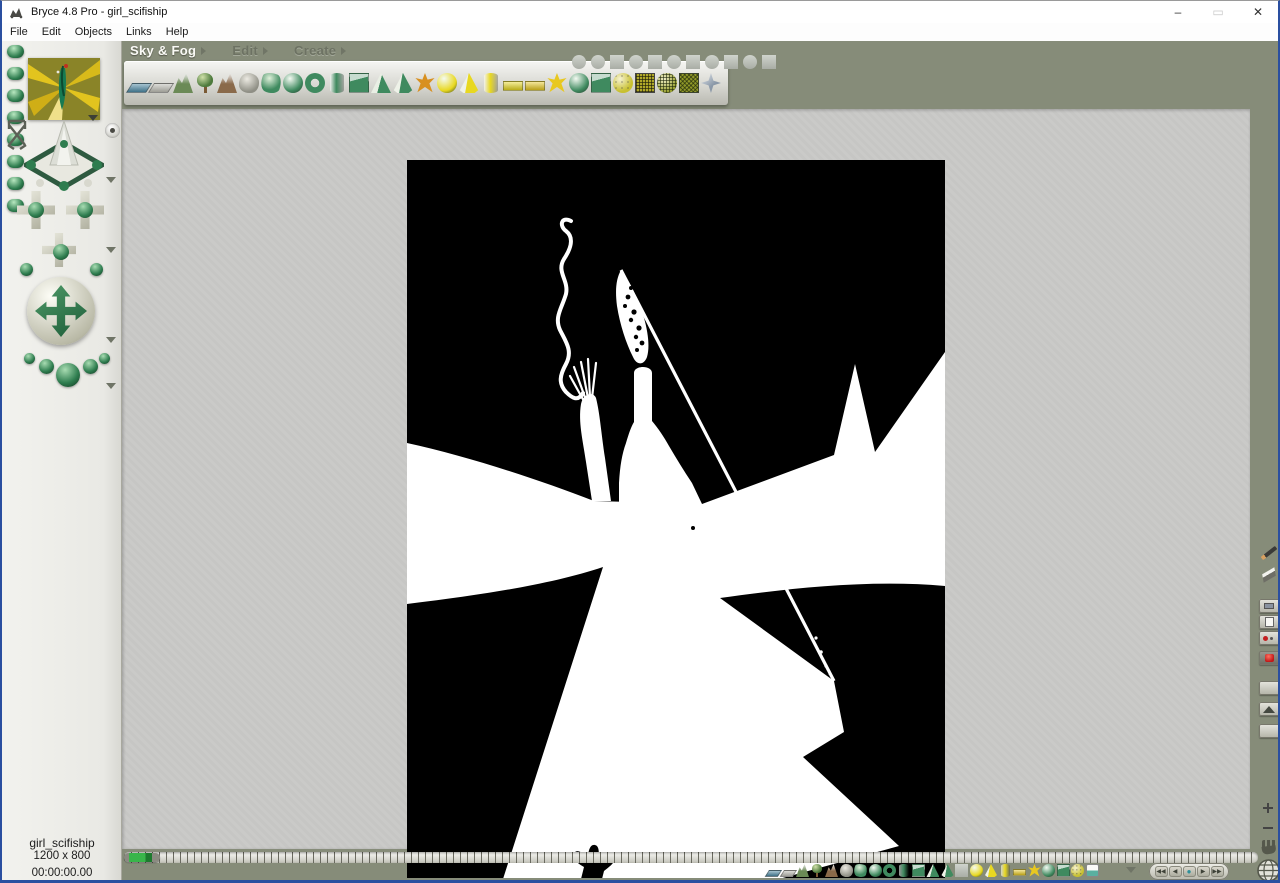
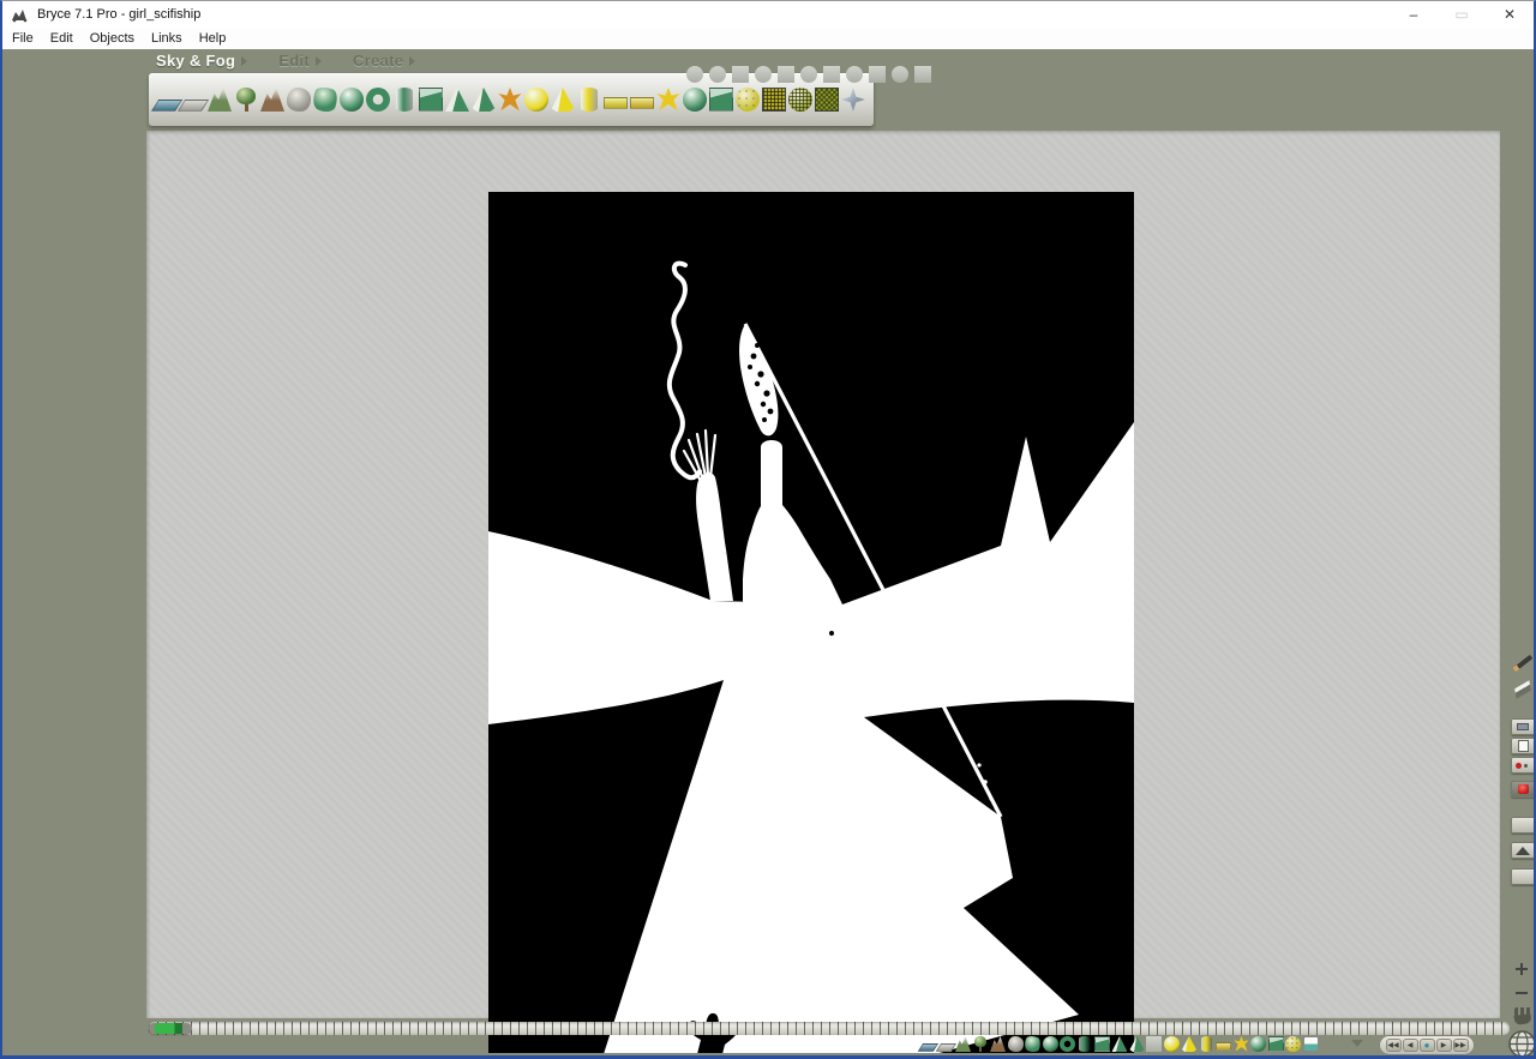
- Bryce 4.8 Pro - girl_scifiship
+ Bryce 7.1 Pro - girl_scifiship
  –
  ▭
  ✕
  File
  Edit
  Objects
  Links
  Help
  Sky & Fog
  Edit
  Create
- girl_scifiship
- 1200 x 800
- 00:00:00.00
  ●
